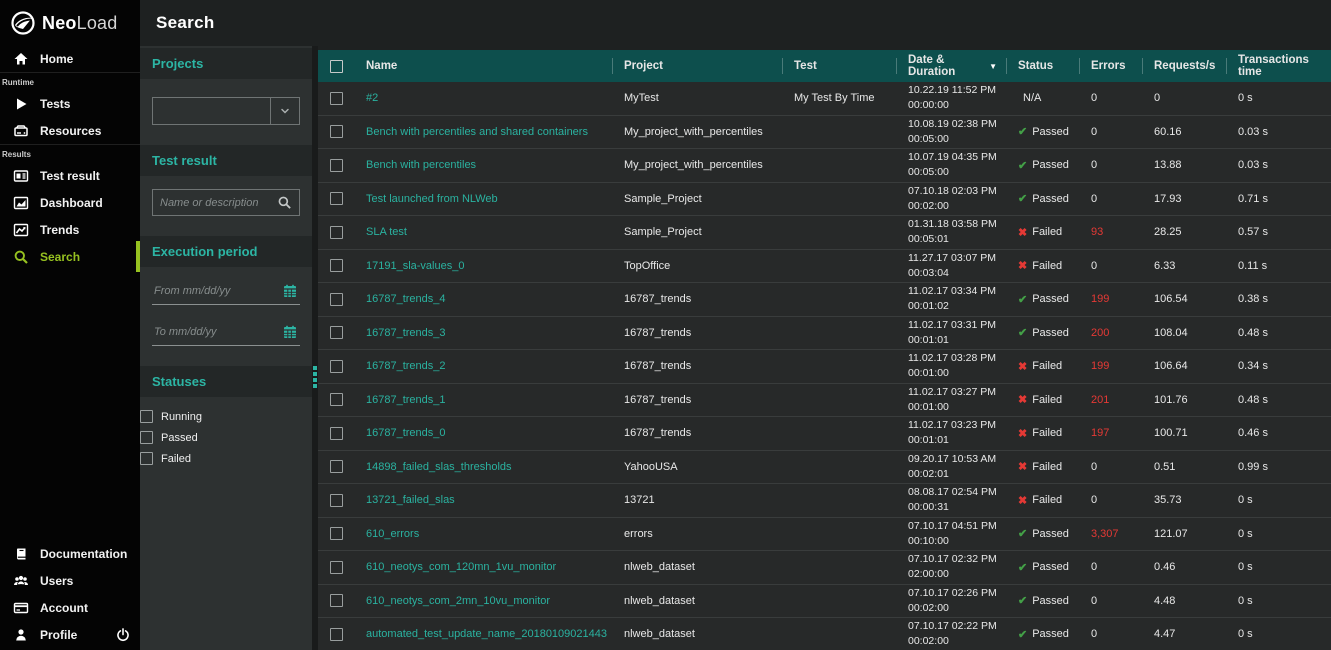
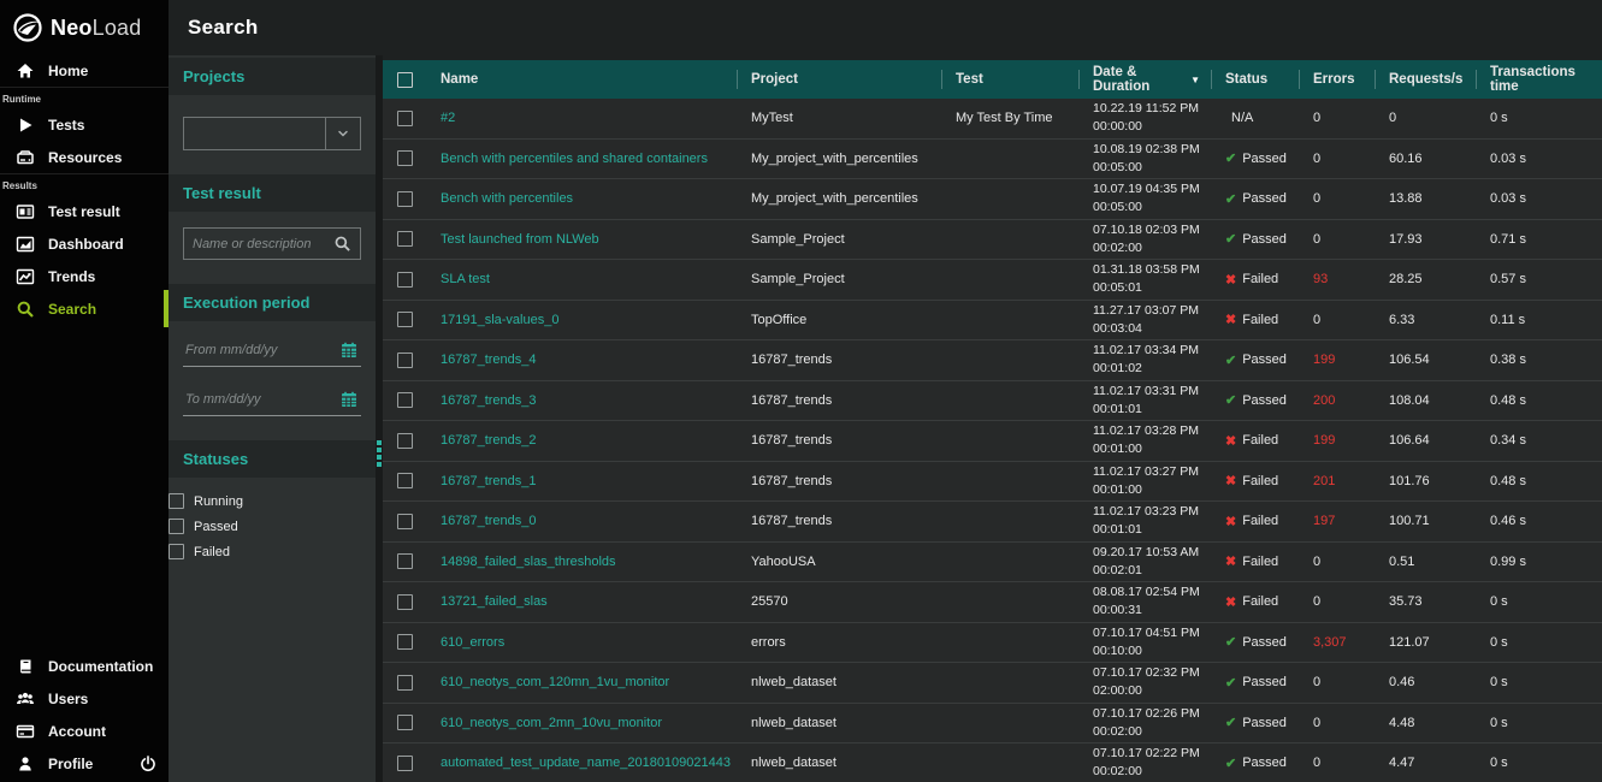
  NeoLoad
  Home
  Runtime
  Tests
  Resources
  Results
  Test result
  Dashboard
  Trends
  Search
  Documentation
  Users
  Account
  Profile
  Search
  Projects
  Test result
  Name or description
  Execution period
  From mm/dd/yy
  To mm/dd/yy
  Statuses
  Running
  Passed
  Failed
  Name
  Project
  Test
  Date & Duration
  ▼
  Status
  Errors
  Requests/s
  Transactions time
  #2
  MyTest
  My Test By Time
  10.22.19 11:52 PM
  00:00:00
  N/A
  0
  0
  0 s
  Bench with percentiles and shared containers
  My_project_with_percentiles
  10.08.19 02:38 PM
  00:05:00
  ✔
  Passed
  0
  60.16
  0.03 s
  Bench with percentiles
  My_project_with_percentiles
  10.07.19 04:35 PM
  00:05:00
  ✔
  Passed
  0
  13.88
  0.03 s
  Test launched from NLWeb
  Sample_Project
  07.10.18 02:03 PM
  00:02:00
  ✔
  Passed
  0
  17.93
  0.71 s
  SLA test
  Sample_Project
  01.31.18 03:58 PM
  00:05:01
  ✖
  Failed
  93
  28.25
  0.57 s
  17191_sla-values_0
  TopOffice
  11.27.17 03:07 PM
  00:03:04
  ✖
  Failed
  0
  6.33
  0.11 s
  16787_trends_4
  16787_trends
  11.02.17 03:34 PM
  00:01:02
  ✔
  Passed
  199
  106.54
  0.38 s
  16787_trends_3
  16787_trends
  11.02.17 03:31 PM
  00:01:01
  ✔
  Passed
  200
  108.04
  0.48 s
  16787_trends_2
  16787_trends
  11.02.17 03:28 PM
  00:01:00
  ✖
  Failed
  199
  106.64
  0.34 s
  16787_trends_1
  16787_trends
  11.02.17 03:27 PM
  00:01:00
  ✖
  Failed
  201
  101.76
  0.48 s
  16787_trends_0
  16787_trends
  11.02.17 03:23 PM
  00:01:01
  ✖
  Failed
  197
  100.71
  0.46 s
  14898_failed_slas_thresholds
  YahooUSA
  09.20.17 10:53 AM
  00:02:01
  ✖
  Failed
  0
  0.51
  0.99 s
  13721_failed_slas
- 13721
+ 25570
  08.08.17 02:54 PM
  00:00:31
  ✖
  Failed
  0
  35.73
  0 s
  610_errors
  errors
  07.10.17 04:51 PM
  00:10:00
  ✔
  Passed
  3,307
  121.07
  0 s
  610_neotys_com_120mn_1vu_monitor
  nlweb_dataset
  07.10.17 02:32 PM
  02:00:00
  ✔
  Passed
  0
  0.46
  0 s
  610_neotys_com_2mn_10vu_monitor
  nlweb_dataset
  07.10.17 02:26 PM
  00:02:00
  ✔
  Passed
  0
  4.48
  0 s
  automated_test_update_name_20180109021443
  nlweb_dataset
  07.10.17 02:22 PM
  00:02:00
  ✔
  Passed
  0
  4.47
  0 s
